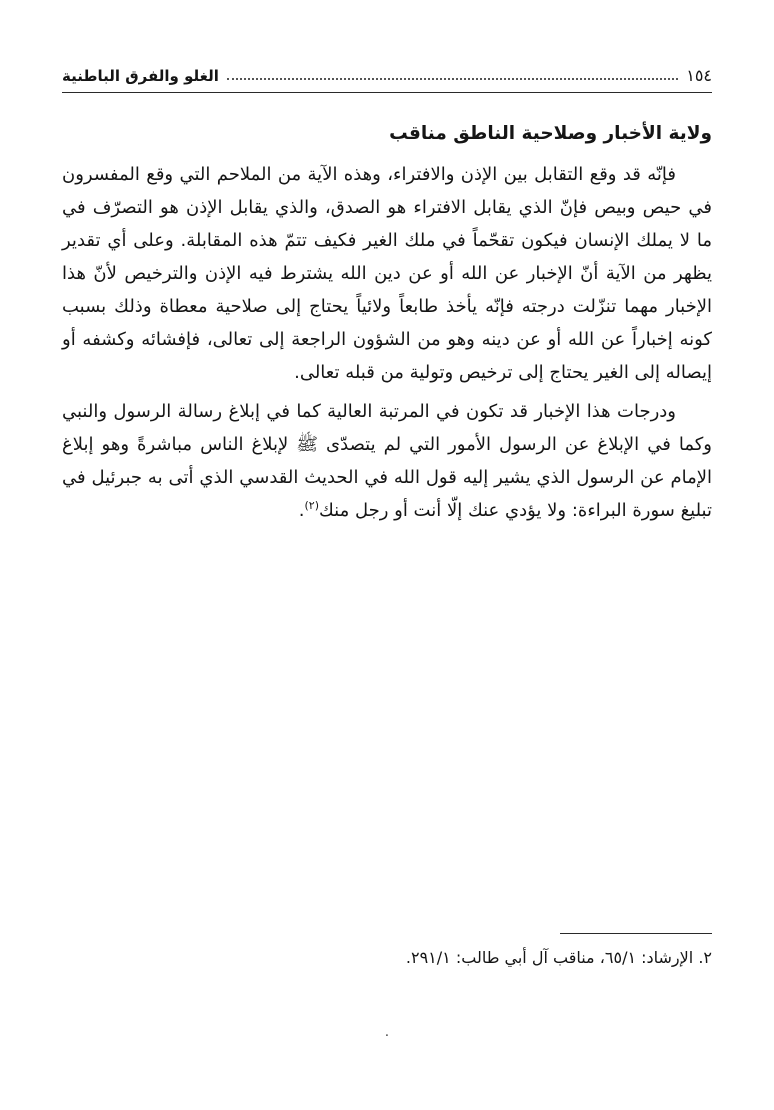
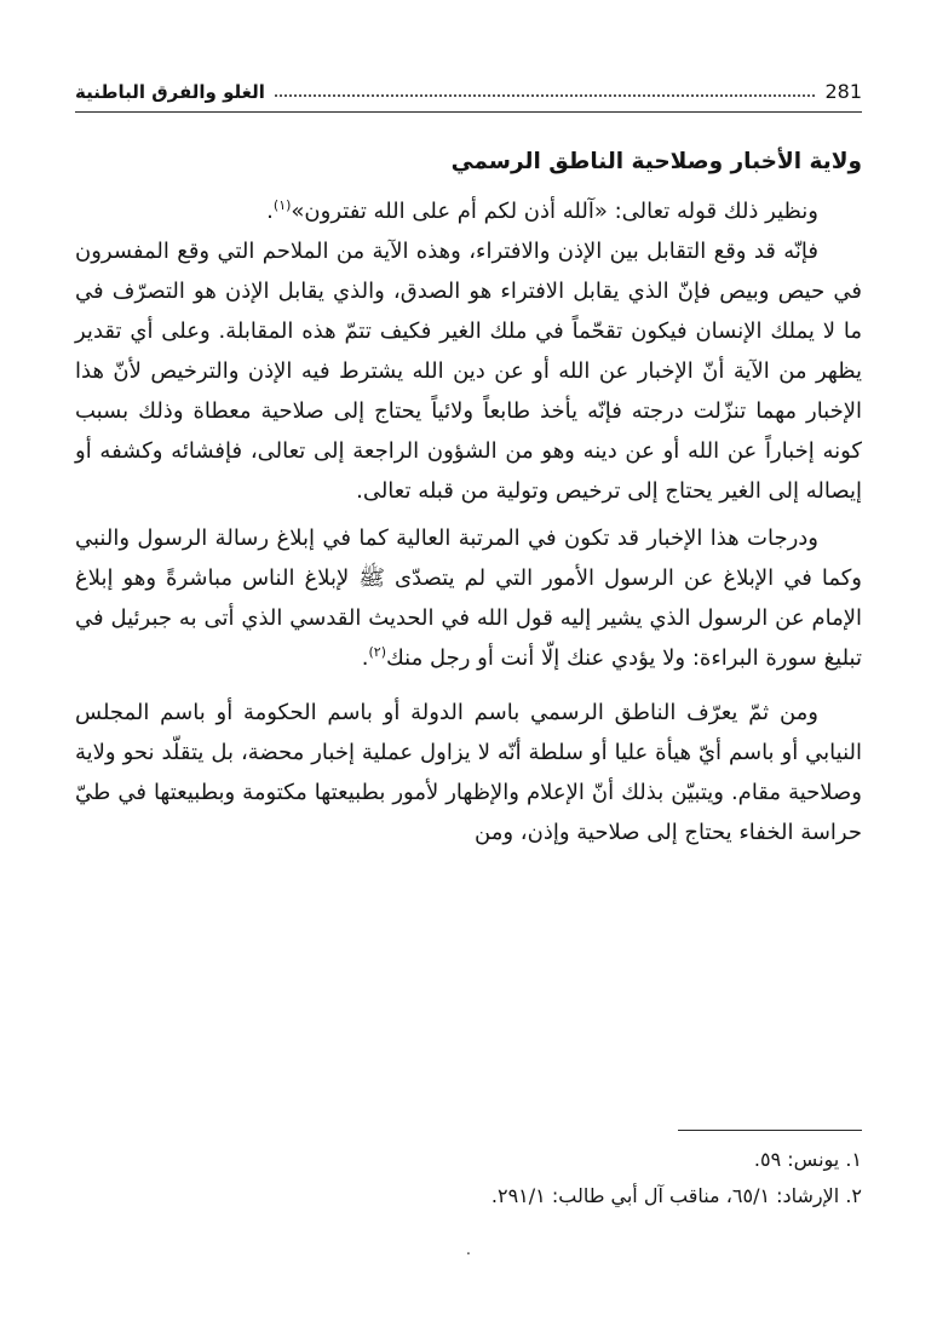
  الغلو والفرق الباطنية
- ١٥٤
+ 281
- ولاية الأخبار وصلاحية الناطق مناقب
+ ولاية الأخبار وصلاحية الناطق الرسمي
+ ونظير ذلك قوله تعالى: «آلله أذن لكم أم على الله تفترون»(١).
  فإنّه قد وقع التقابل بين الإذن والافتراء، وهذه الآية من الملاحم التي وقع المفسرون في حيص وبيص فإنّ الذي يقابل الافتراء هو الصدق، والذي يقابل الإذن هو التصرّف في ما لا يملك الإنسان فيكون تقحّماً في ملك الغير فكيف تتمّ هذه المقابلة. وعلى أي تقدير يظهر من الآية أنّ الإخبار عن الله أو عن دين الله يشترط فيه الإذن والترخيص لأنّ هذا الإخبار مهما تنزّلت درجته فإنّه يأخذ طابعاً ولائياً يحتاج إلى صلاحية معطاة وذلك بسبب كونه إخباراً عن الله أو عن دينه وهو من الشؤون الراجعة إلى تعالى، فإفشائه وكشفه أو إيصاله إلى الغير يحتاج إلى ترخيص وتولية من قبله تعالى.
  ودرجات هذا الإخبار قد تكون في المرتبة العالية كما في إبلاغ رسالة الرسول والنبي وكما في الإبلاغ عن الرسول الأمور التي لم يتصدّى ﷺ لإبلاغ الناس مباشرةً وهو إبلاغ الإمام عن الرسول الذي يشير إليه قول الله في الحديث القدسي الذي أتى به جبرئيل في تبليغ سورة البراءة: ولا يؤدي عنك إلّا أنت أو رجل منك(٢).
+ ومن ثمّ يعرّف الناطق الرسمي باسم الدولة أو باسم الحكومة أو باسم المجلس النيابي أو باسم أيّ هيأة عليا أو سلطة أنّه لا يزاول عملية إخبار محضة، بل يتقلّد نحو ولاية وصلاحية مقام. ويتبيّن بذلك أنّ الإعلام والإظهار لأمور بطبيعتها مكتومة وبطبيعتها في طيّ حراسة الخفاء يحتاج إلى صلاحية وإذن، ومن
+ ١. يونس: ٥٩.
  ٢. الإرشاد: ٦٥/١، مناقب آل أبي طالب: ٢٩١/١.
  ·
